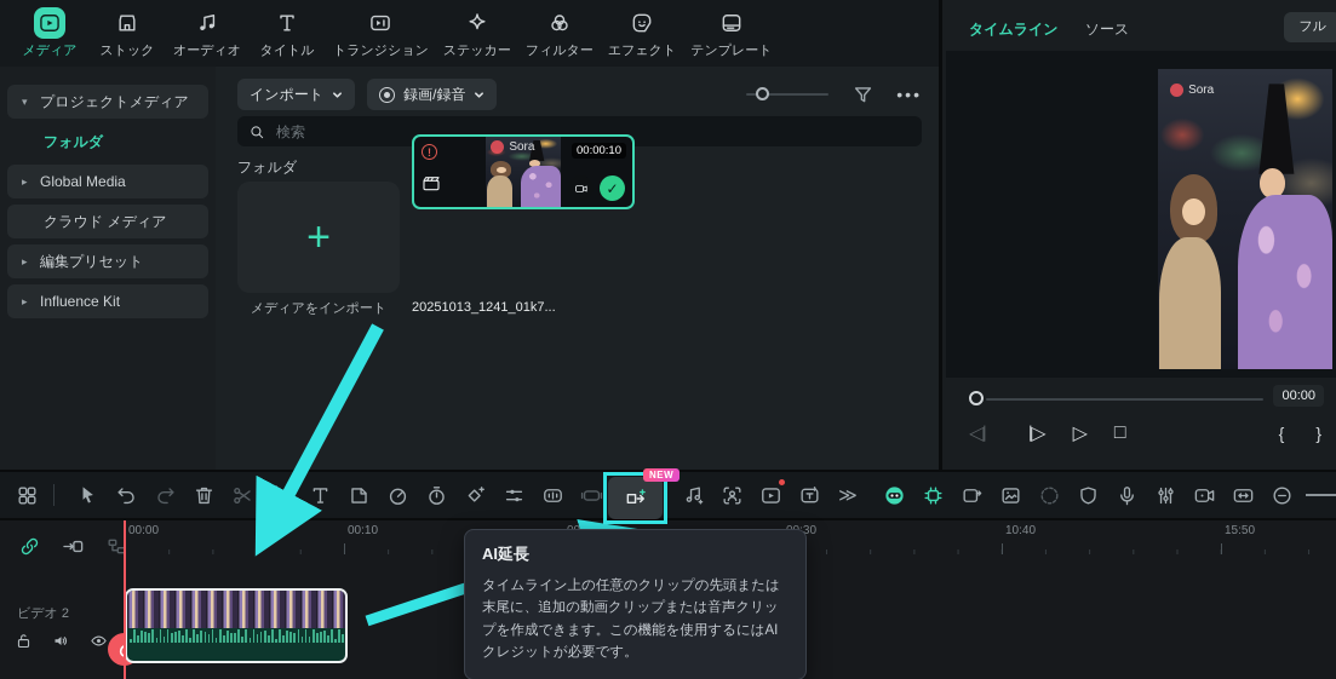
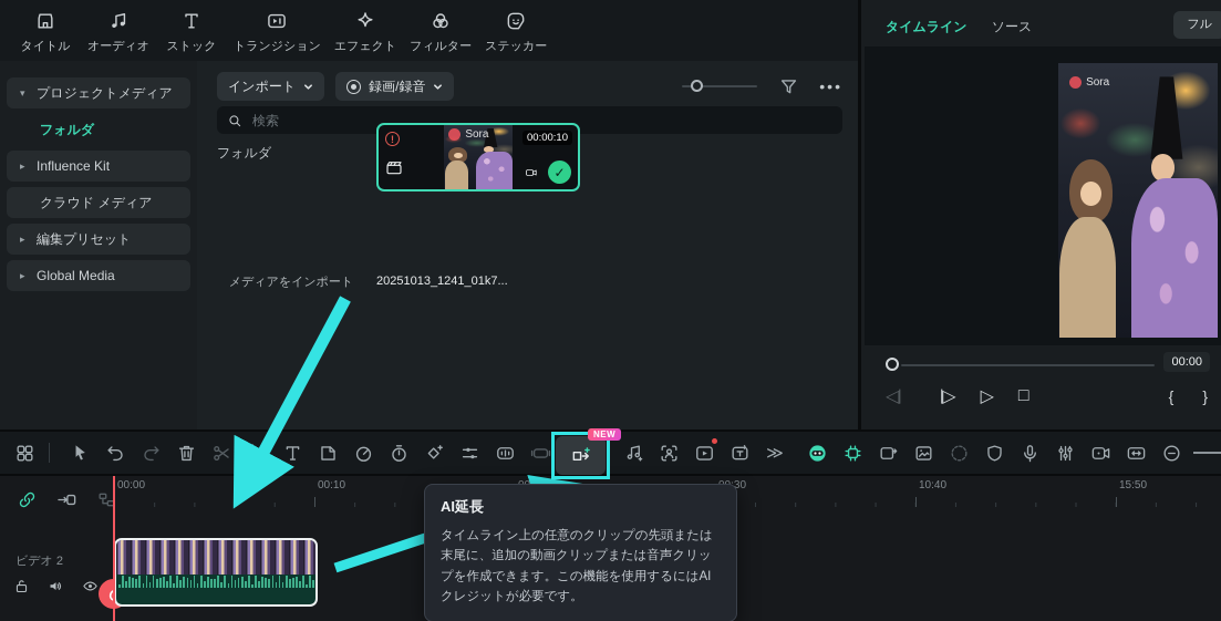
- メディア
- ストック
+ タイトル
  オーディオ
- タイトル
+ ストック
  トランジション
- ステッカー
+ エフェクト
  フィルター
- エフェクト
+ ステッカー
- テンプレート
  ▾
  プロジェクトメディア
  フォルダ
  ▸
- Global Media
+ Influence Kit
  クラウド メディア
  ▸
  編集プリセット
  ▸
- Influence Kit
+ Global Media
  インポート
  録画/録音
  •••
  検索
  フォルダ
- +
  Sora
  !
  00:00:10
  ✓
  メディアをインポート
  20251013_1241_01k7...
  タイムライン
  ソース
  フル
  Sora
  00:00
  ◁
  ▏
  ▕
  ▷
  ▷
  □
  {
  }
  ≫
  NEW
  00:00
  00:10
  10:40
  15:50
  ビデオ 2
  AI延長
  タイムライン上の任意のクリップの先頭または末尾に、追加の動画クリップまたは音声クリップを作成できます。この機能を使用するにはAIクレジットが必要です。
